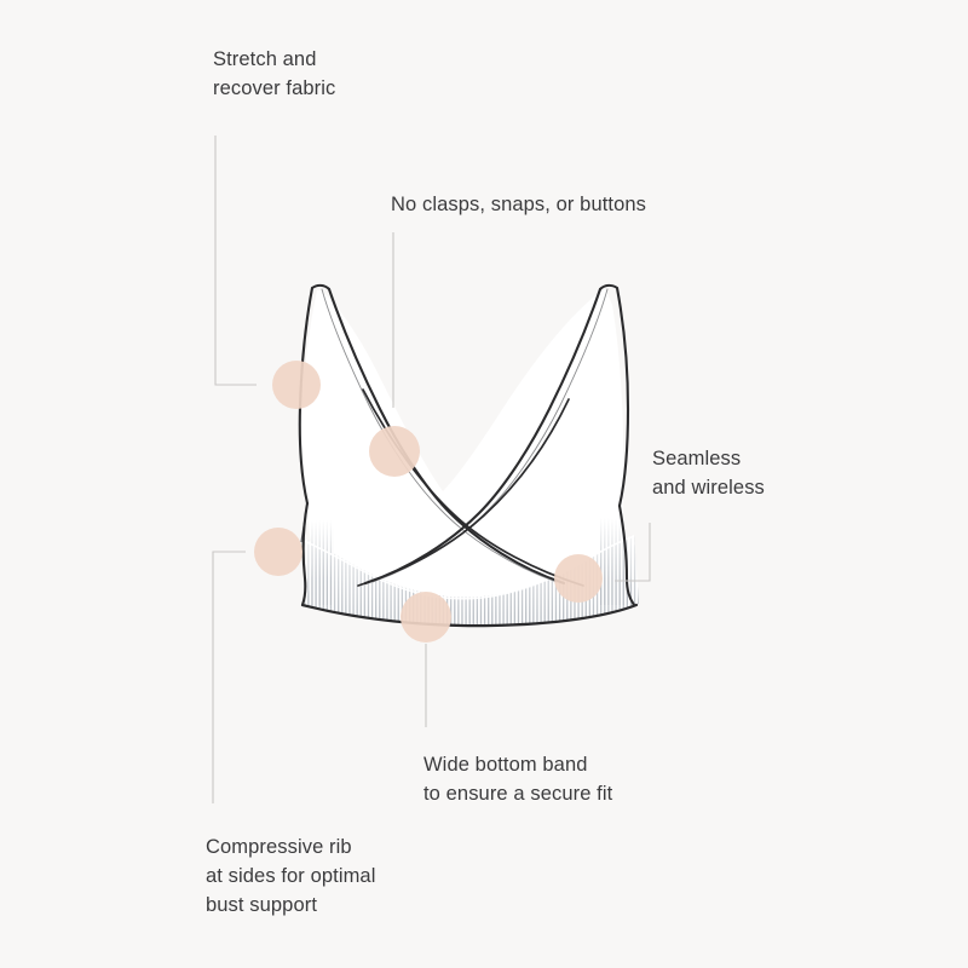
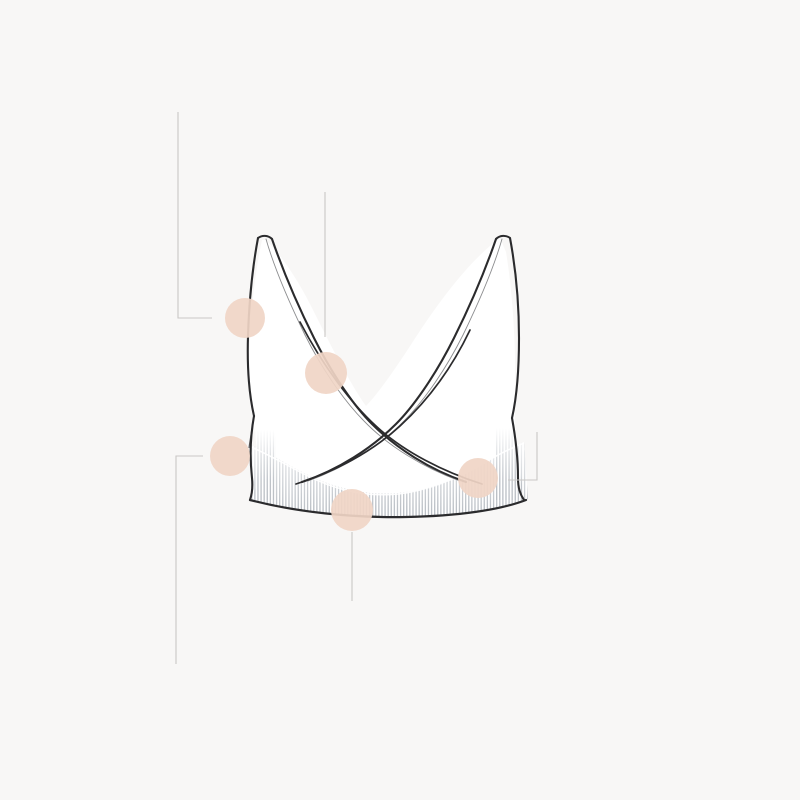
- Stretch and
- recover fabric
- No clasps, snaps, or buttons
- Seamless
- and wireless
- Wide bottom band
- to ensure a secure fit
- Compressive rib
- at sides for optimal
- bust support
